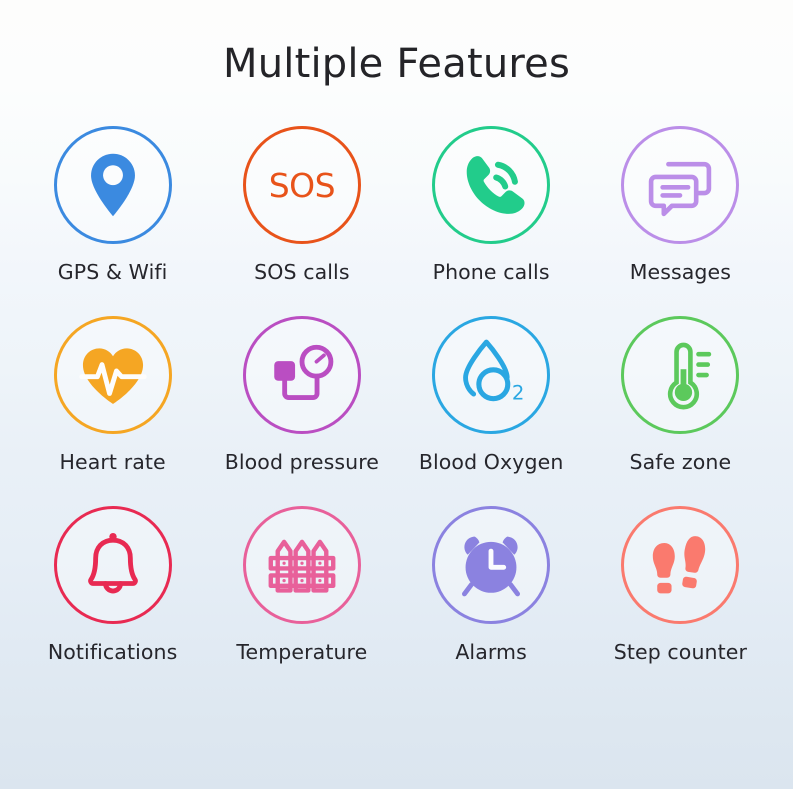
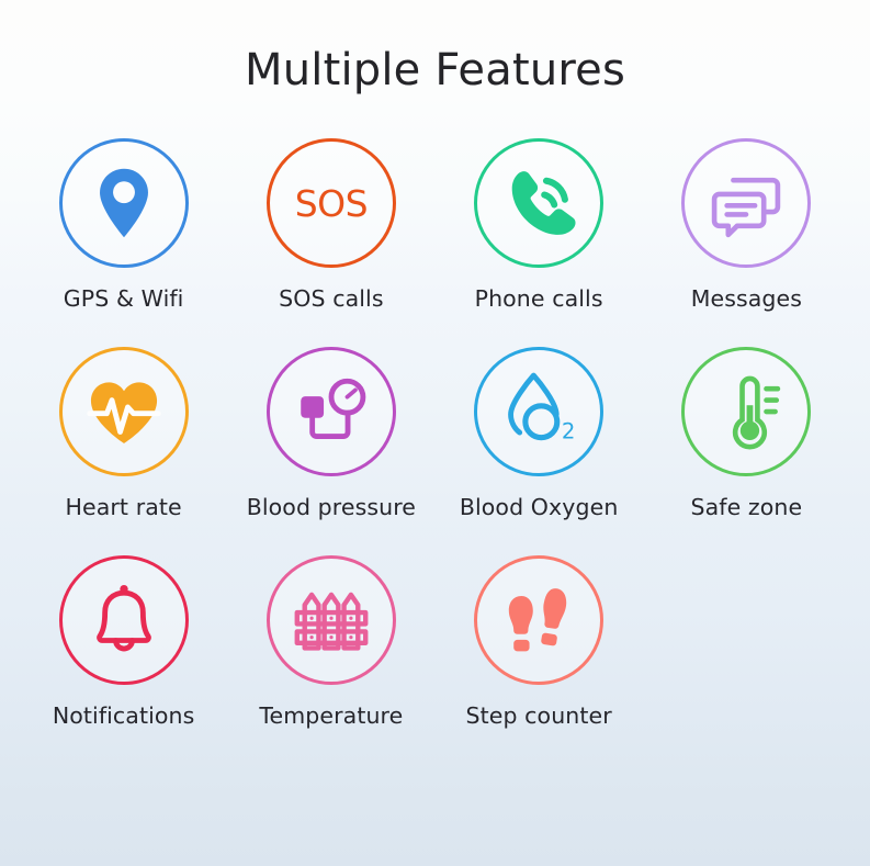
  Multiple Features
  GPS & Wifi
  SOS
  SOS calls
  Phone calls
  Messages
  Heart rate
  Blood pressure
  2
  Blood Oxygen
  Safe zone
  Notifications
  Temperature
- Alarms
  Step counter
